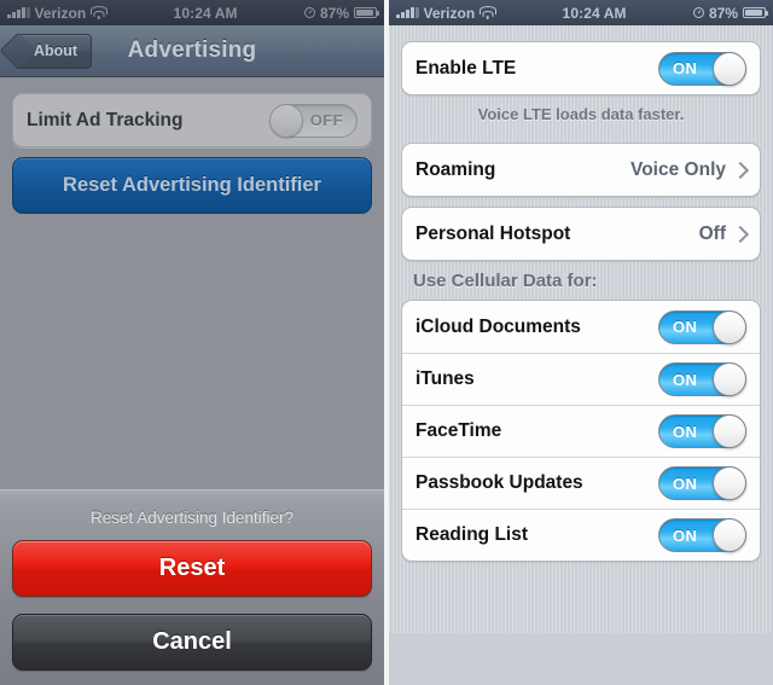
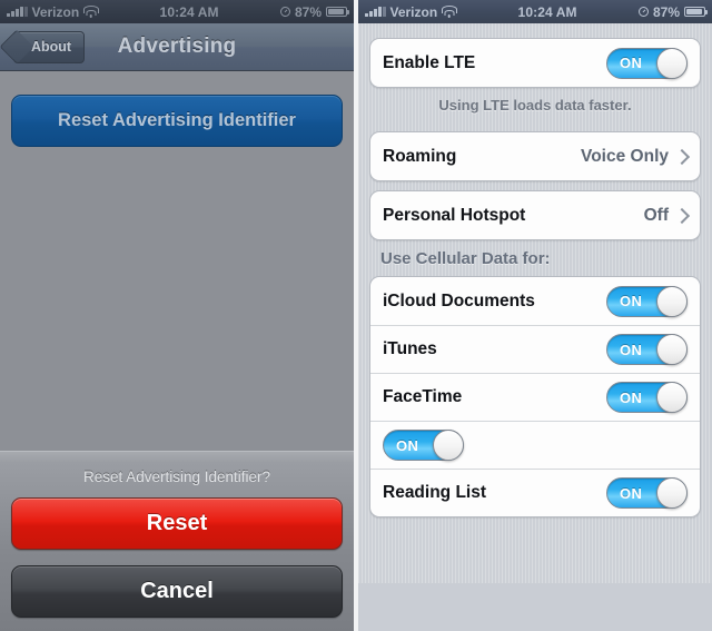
  Verizon
  10:24 AM
  87%
  About
  Advertising
- Limit Ad Tracking
- OFF
  Reset Advertising Identifier
  Reset Advertising Identifier?
  Reset
  Cancel
  Verizon
  10:24 AM
  87%
  Enable LTE
  ON
- Voice LTE loads data faster.
+ Using LTE loads data faster.
  Roaming
  Voice Only
  Personal Hotspot
  Off
  Use Cellular Data for:
  iCloud Documents
  ON
  iTunes
  ON
  FaceTime
  ON
- Passbook Updates
  ON
  Reading List
  ON
